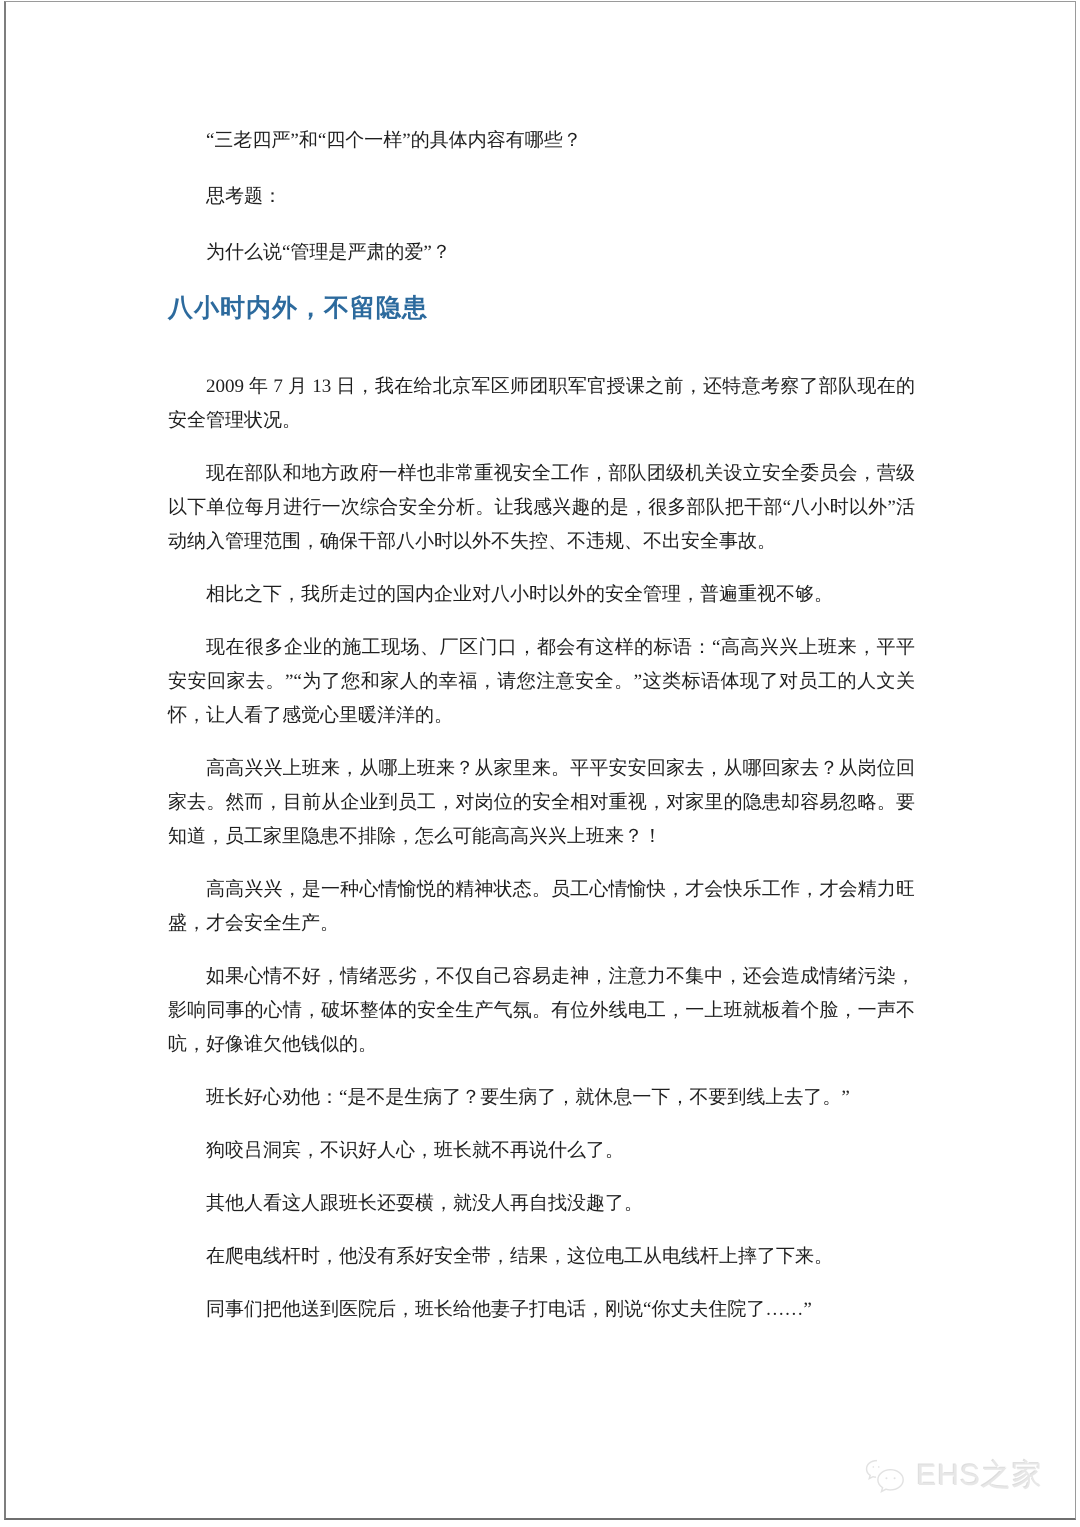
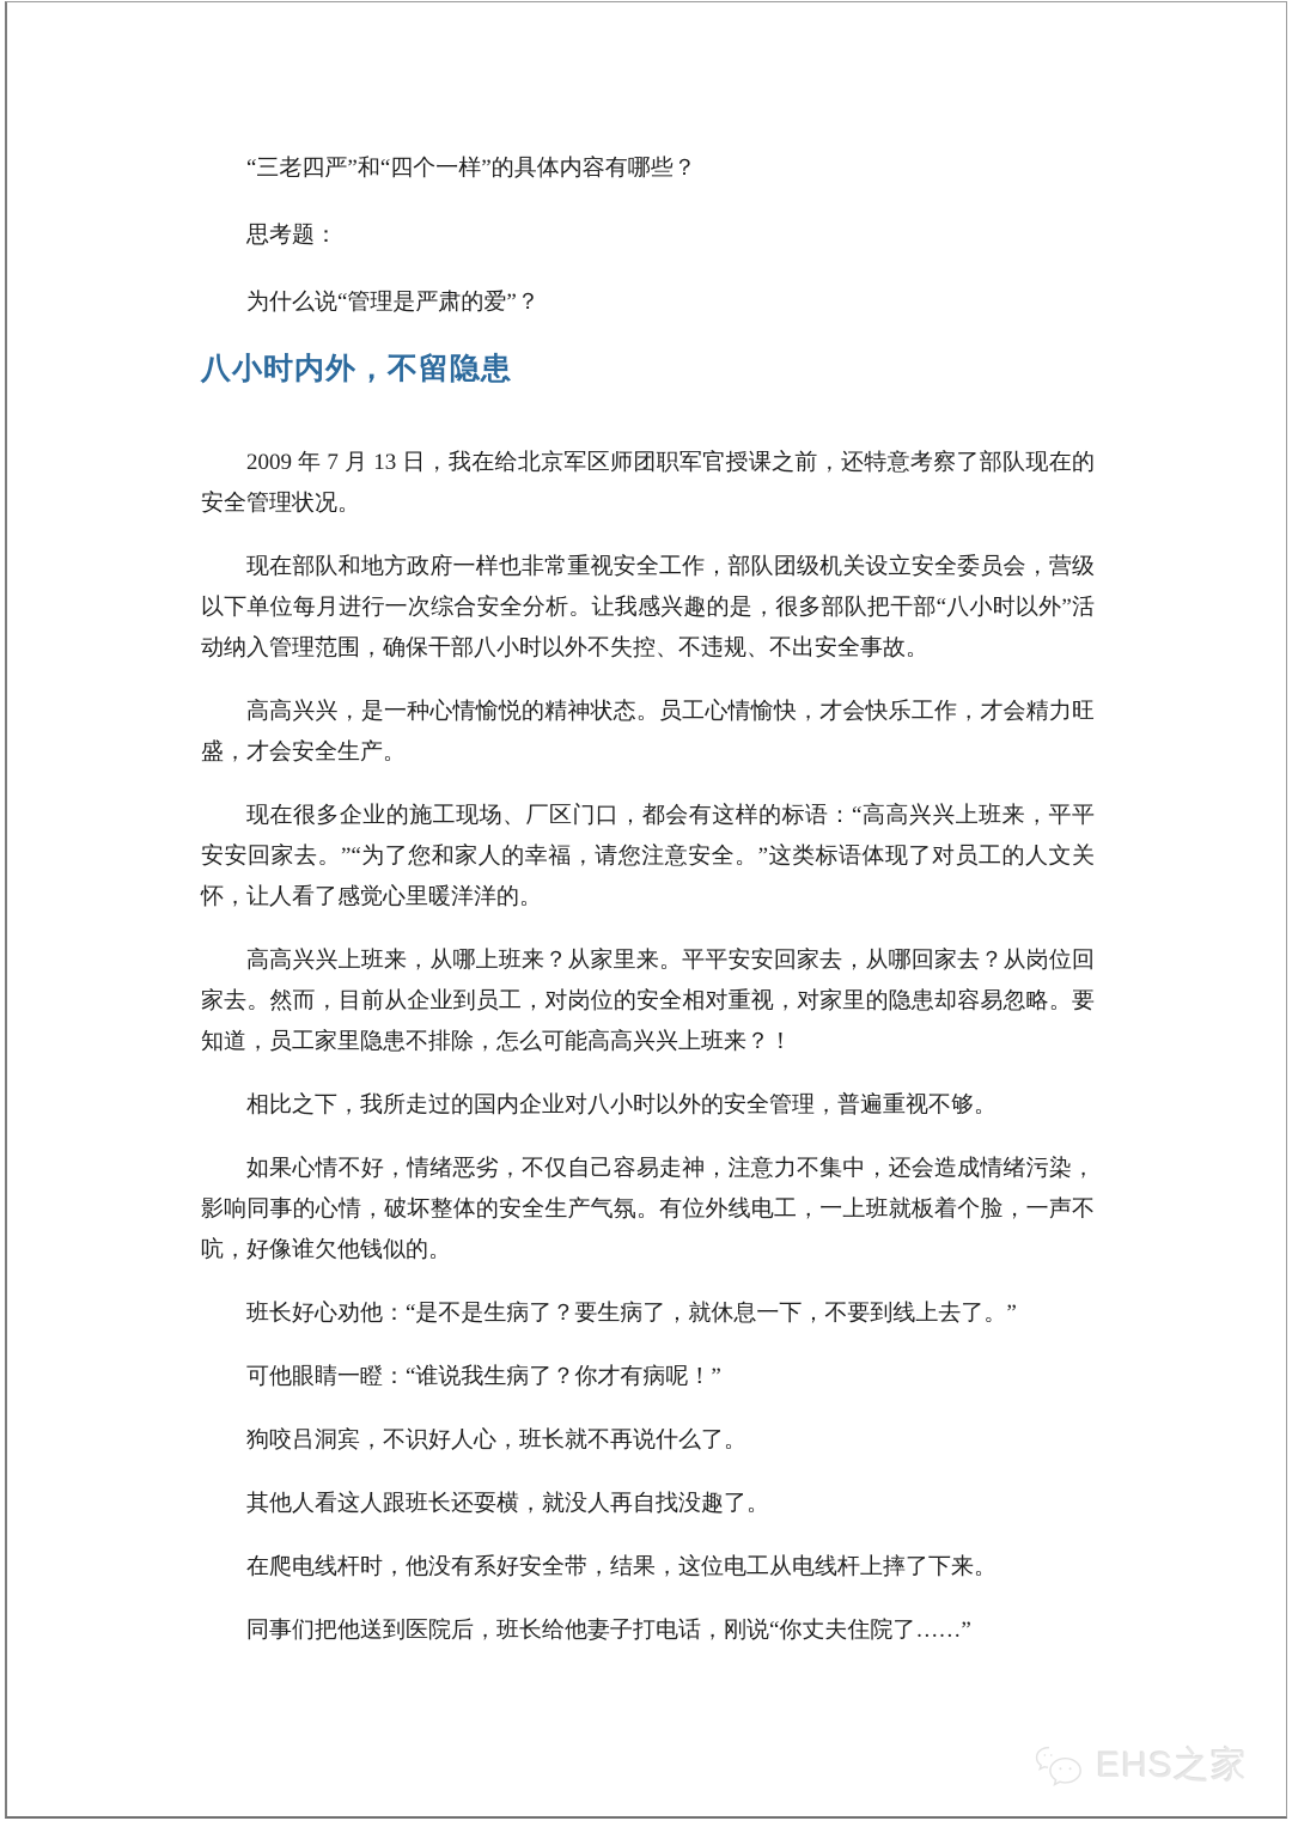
  “三老四严”和“四个一样”的具体内容有哪些？
  思考题：
  为什么说“管理是严肃的爱”？
  八小时内外，不留隐患
  2009 年 7 月 13 日，我在给北京军区师团职军官授课之前，还特意考察了部队现在的安全管理状况。
  现在部队和地方政府一样也非常重视安全工作，部队团级机关设立安全委员会，营级以下单位每月进行一次综合安全分析。让我感兴趣的是，很多部队把干部“八小时以外”活动纳入管理范围，确保干部八小时以外不失控、不违规、不出安全事故。
- 相比之下，我所走过的国内企业对八小时以外的安全管理，普遍重视不够。
+ 高高兴兴，是一种心情愉悦的精神状态。员工心情愉快，才会快乐工作，才会精力旺盛，才会安全生产。
  现在很多企业的施工现场、厂区门口，都会有这样的标语：“高高兴兴上班来，平平安安回家去。”“为了您和家人的幸福，请您注意安全。”这类标语体现了对员工的人文关怀，让人看了感觉心里暖洋洋的。
  高高兴兴上班来，从哪上班来？从家里来。平平安安回家去，从哪回家去？从岗位回家去。然而，目前从企业到员工，对岗位的安全相对重视，对家里的隐患却容易忽略。要知道，员工家里隐患不排除，怎么可能高高兴兴上班来？！
- 高高兴兴，是一种心情愉悦的精神状态。员工心情愉快，才会快乐工作，才会精力旺盛，才会安全生产。
+ 相比之下，我所走过的国内企业对八小时以外的安全管理，普遍重视不够。
  如果心情不好，情绪恶劣，不仅自己容易走神，注意力不集中，还会造成情绪污染，影响同事的心情，破坏整体的安全生产气氛。有位外线电工，一上班就板着个脸，一声不吭，好像谁欠他钱似的。
  班长好心劝他：“是不是生病了？要生病了，就休息一下，不要到线上去了。”
+ 可他眼睛一瞪：“谁说我生病了？你才有病呢！”
  狗咬吕洞宾，不识好人心，班长就不再说什么了。
  其他人看这人跟班长还耍横，就没人再自找没趣了。
  在爬电线杆时，他没有系好安全带，结果，这位电工从电线杆上摔了下来。
  同事们把他送到医院后，班长给他妻子打电话，刚说“你丈夫住院了……”
  EHS之家
